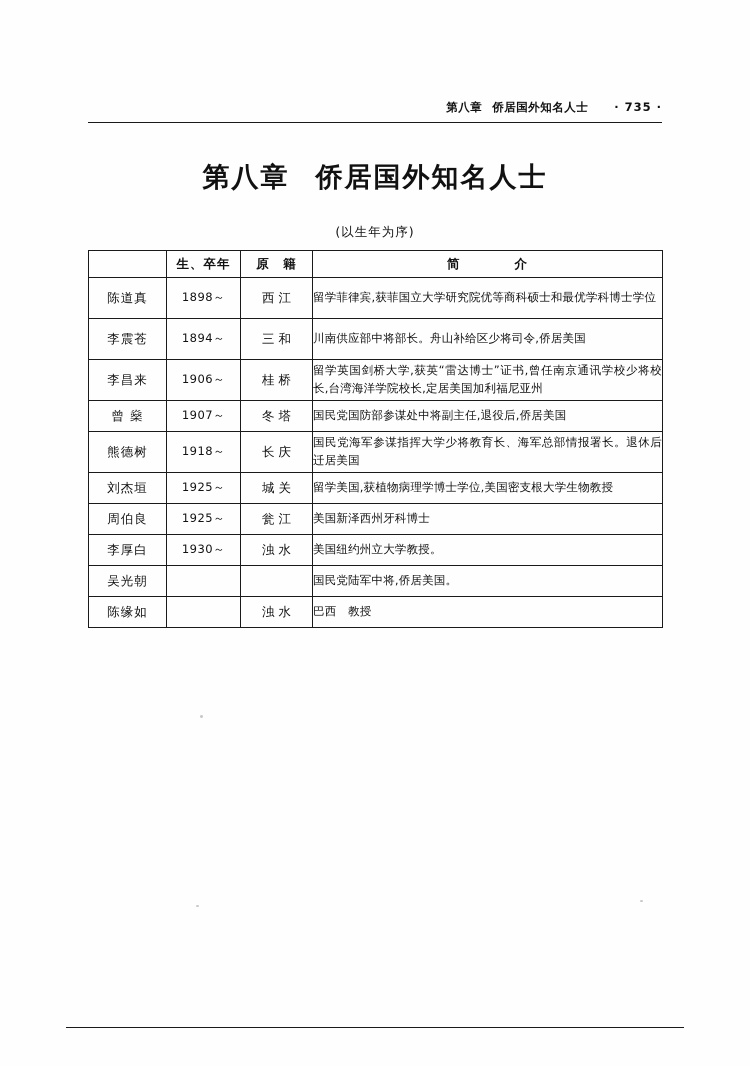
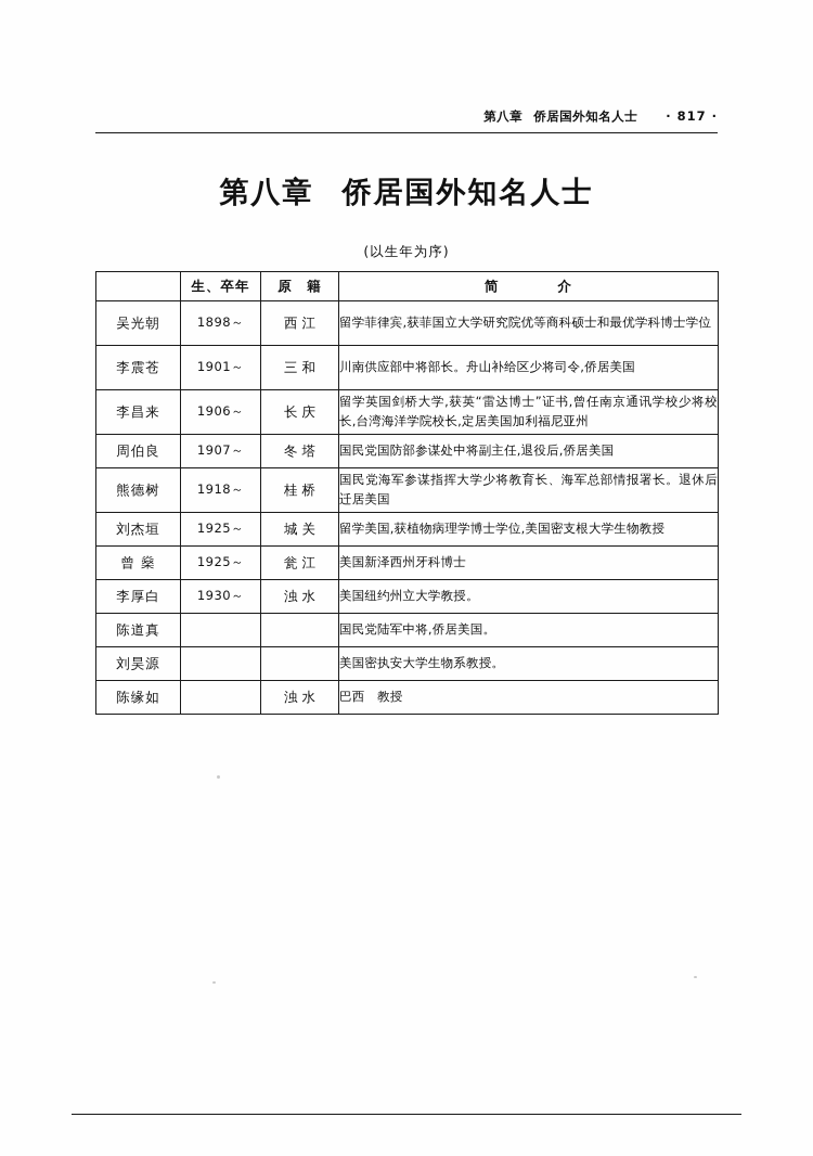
- 第八章 侨居国外知名人士 · 735 ·
+ 第八章 侨居国外知名人士 · 817 ·
  第八章 侨居国外知名人士
  (以生年为序)
  	生、卒年	原 籍	简 介
- 陈道真	1898～	西江	留学菲律宾,获菲国立大学研究院优等商科硕士和最优学科博士学位
+ 吴光朝	1898～	西江	留学菲律宾,获菲国立大学研究院优等商科硕士和最优学科博士学位
- 李震苍	1894～	三和	川南供应部中将部长。舟山补给区少将司令,侨居美国
+ 李震苍	1901～	三和	川南供应部中将部长。舟山补给区少将司令,侨居美国
- 李昌来	1906～	桂桥	留学英国剑桥大学,获英“雷达博士”证书,曾任南京通讯学校少将校长,台湾海洋学院校长,定居美国加利福尼亚州
+ 李昌来	1906～	长庆	留学英国剑桥大学,获英“雷达博士”证书,曾任南京通讯学校少将校长,台湾海洋学院校长,定居美国加利福尼亚州
- 曾 燊	1907～	冬塔	国民党国防部参谋处中将副主任,退役后,侨居美国
+ 周伯良	1907～	冬塔	国民党国防部参谋处中将副主任,退役后,侨居美国
- 熊德树	1918～	长庆	国民党海军参谋指挥大学少将教育长、海军总部情报署长。退休后迁居美国
+ 熊德树	1918～	桂桥	国民党海军参谋指挥大学少将教育长、海军总部情报署长。退休后迁居美国
  刘杰垣	1925～	城关	留学美国,获植物病理学博士学位,美国密支根大学生物教授
- 周伯良	1925～	瓮江	美国新泽西州牙科博士
+ 曾 燊	1925～	瓮江	美国新泽西州牙科博士
  李厚白	1930～	浊水	美国纽约州立大学教授。
- 吴光朝			国民党陆军中将,侨居美国。
+ 陈道真			国民党陆军中将,侨居美国。
+ 刘昊源			美国密执安大学生物系教授。
  陈缘如		浊水	巴西 教授
